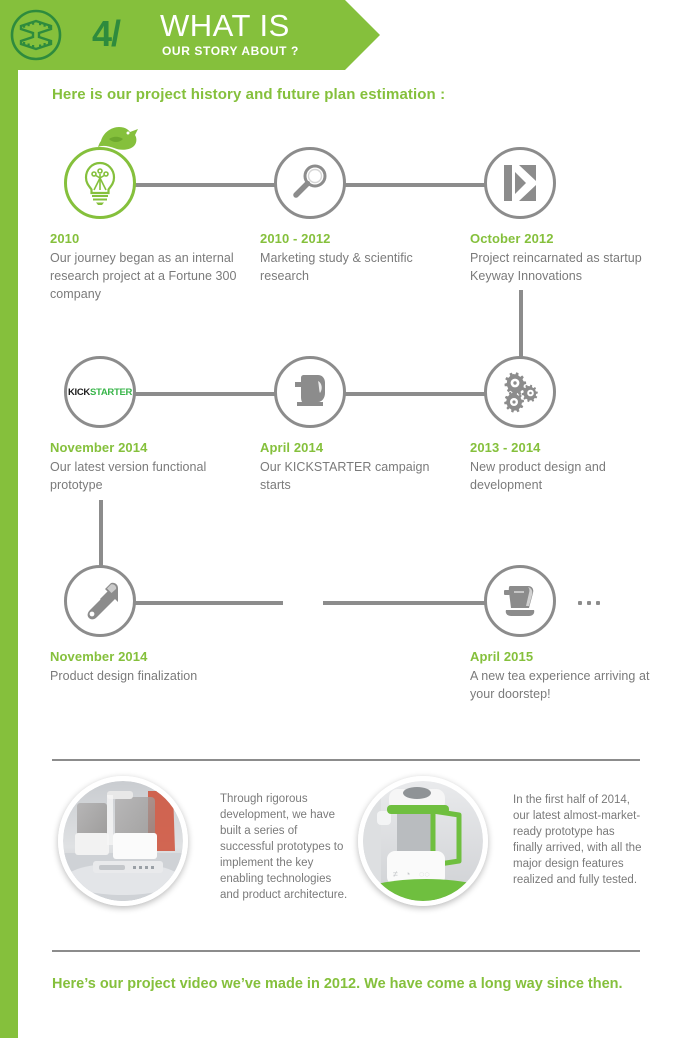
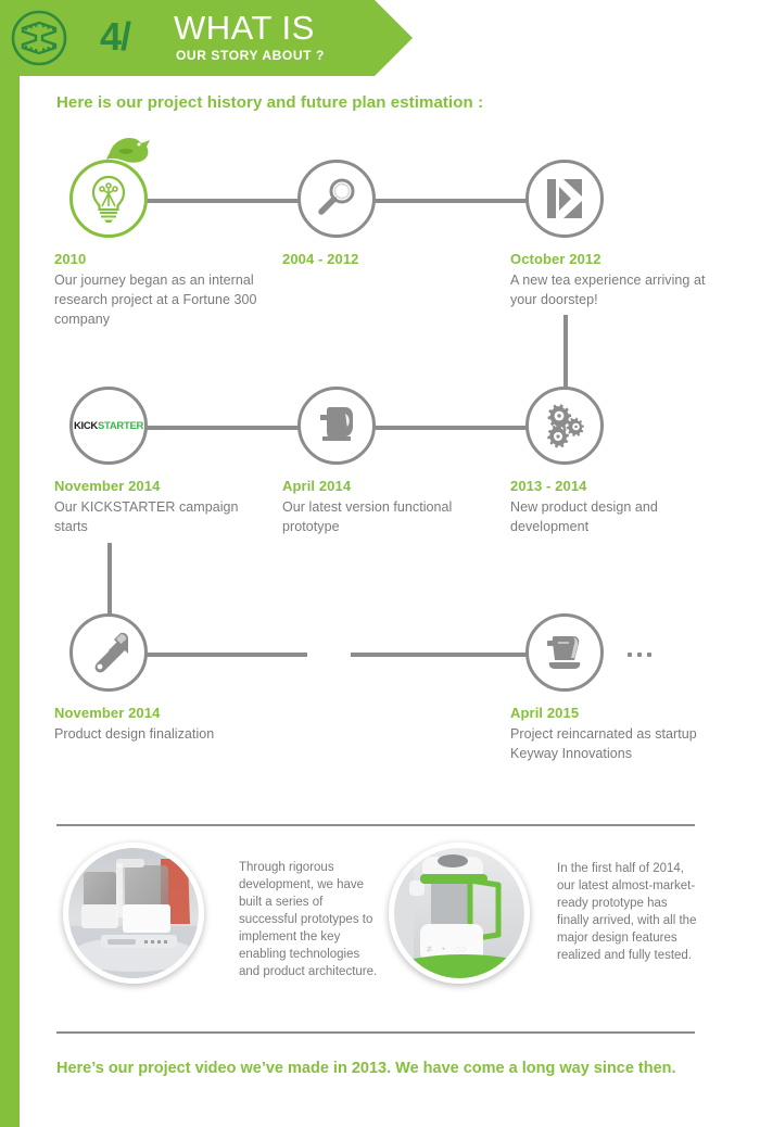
  4/
  WHAT IS
  OUR STORY ABOUT ?
  Here is our project history and future plan estimation :
  2010
  Our journey began as an internal research project at a Fortune 300 company
- 2010 - 2012
+ 2004 - 2012
- Marketing study & scientific research
  October 2012
- Project reincarnated as startup Keyway Innovations
+ A new tea experience arriving at your doorstep!
  KICKSTARTER
  November 2014
- Our latest version functional prototype
+ Our KICKSTARTER campaign starts
  April 2014
- Our KICKSTARTER campaign starts
+ Our latest version functional prototype
  2013 - 2014
  New product design and development
  November 2014
  Product design finalization
  April 2015
- A new tea experience arriving at your doorstep!
+ Project reincarnated as startup Keyway Innovations
  Through rigorous development, we have built a series of successful prototypes to implement the key enabling technologies and product architecture.
  ≠
  ◔
  ◌◌
  In the first half of 2014, our latest almost-market-ready prototype has finally arrived, with all the major design features realized and fully tested.
- Here’s our project video we’ve made in 2012. We have come a long way since then.
+ Here’s our project video we’ve made in 2013. We have come a long way since then.
